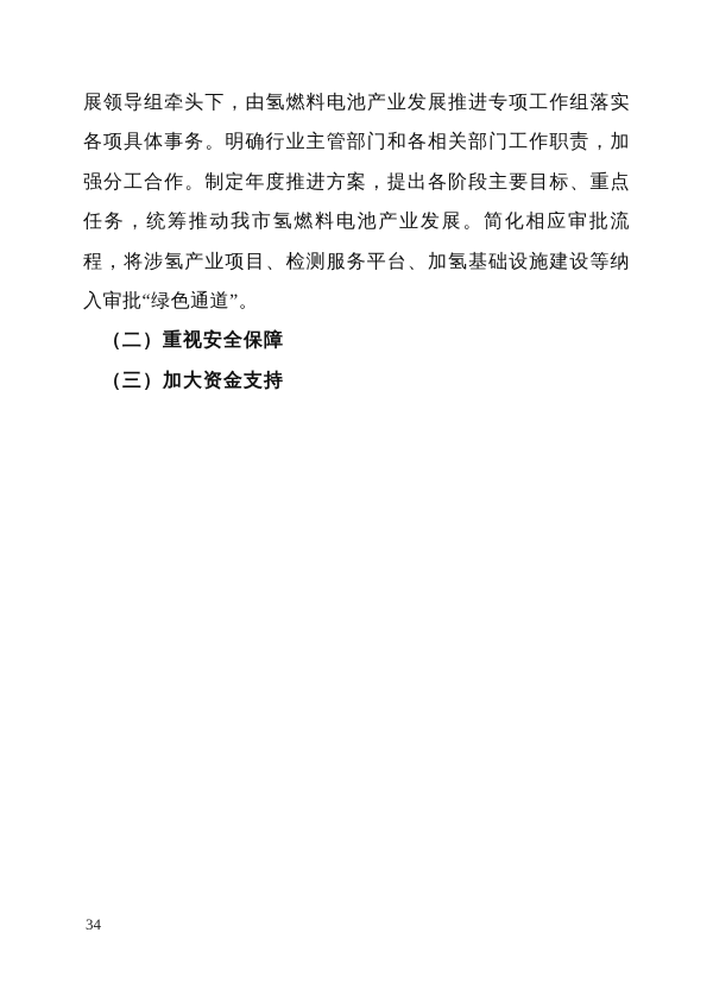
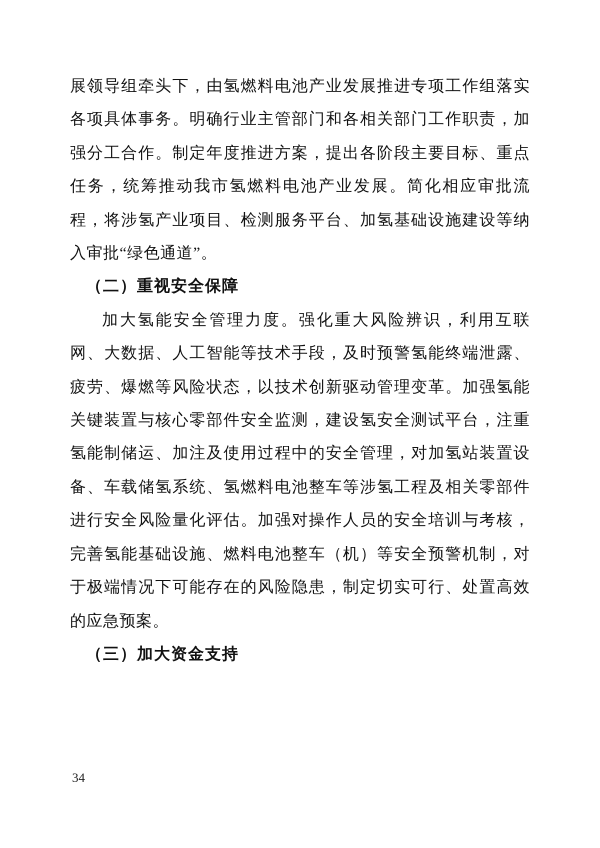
  展领导组牵头下，由氢燃料电池产业发展推进专项工作组落实各项具体事务。明确行业主管部门和各相关部门工作职责，加强分工合作。制定年度推进方案，提出各阶段主要目标、重点任务，统筹推动我市氢燃料电池产业发展。简化相应审批流程，将涉氢产业项目、检测服务平台、加氢基础设施建设等纳入审批“绿色通道”。
  （二）重视安全保障
+ 加大氢能安全管理力度。强化重大风险辨识，利用互联网、大数据、人工智能等技术手段，及时预警氢能终端泄露、疲劳、爆燃等风险状态，以技术创新驱动管理变革。加强氢能关键装置与核心零部件安全监测，建设氢安全测试平台，注重氢能制储运、加注及使用过程中的安全管理，对加氢站装置设备、车载储氢系统、氢燃料电池整车等涉氢工程及相关零部件进行安全风险量化评估。加强对操作人员的安全培训与考核，完善氢能基础设施、燃料电池整车（机）等安全预警机制，对于极端情况下可能存在的风险隐患，制定切实可行、处置高效的应急预案。
  （三）加大资金支持
  34
